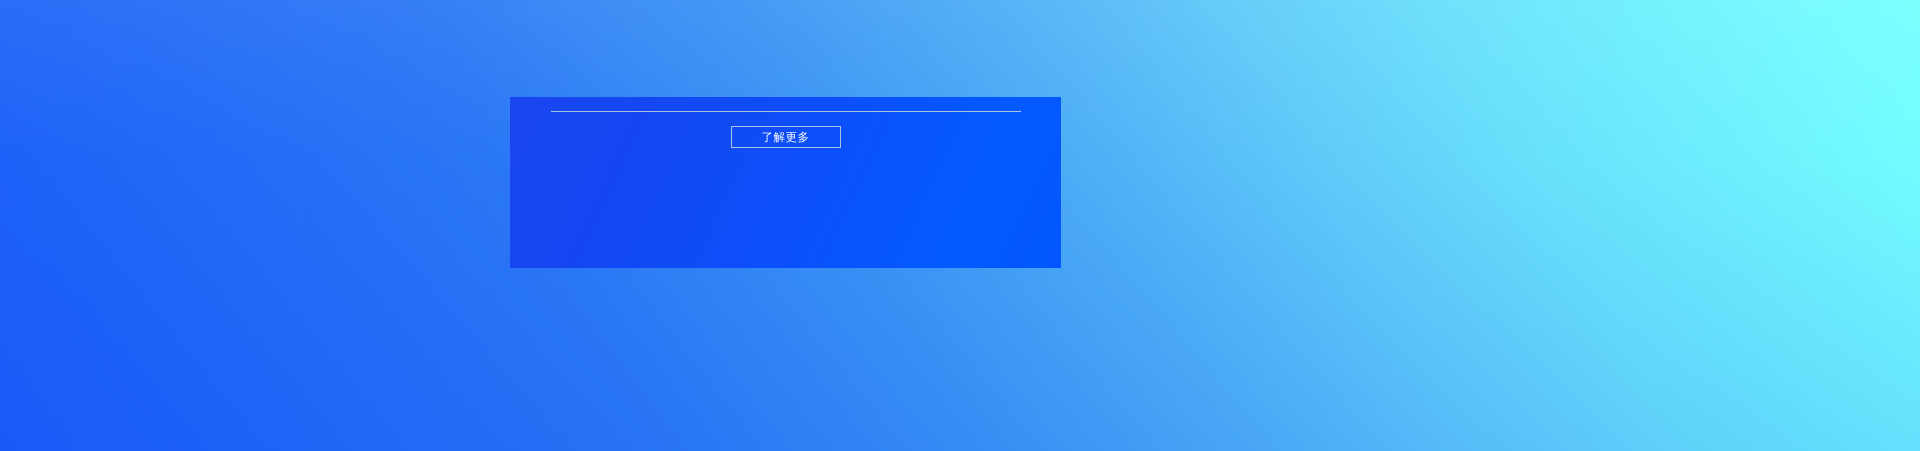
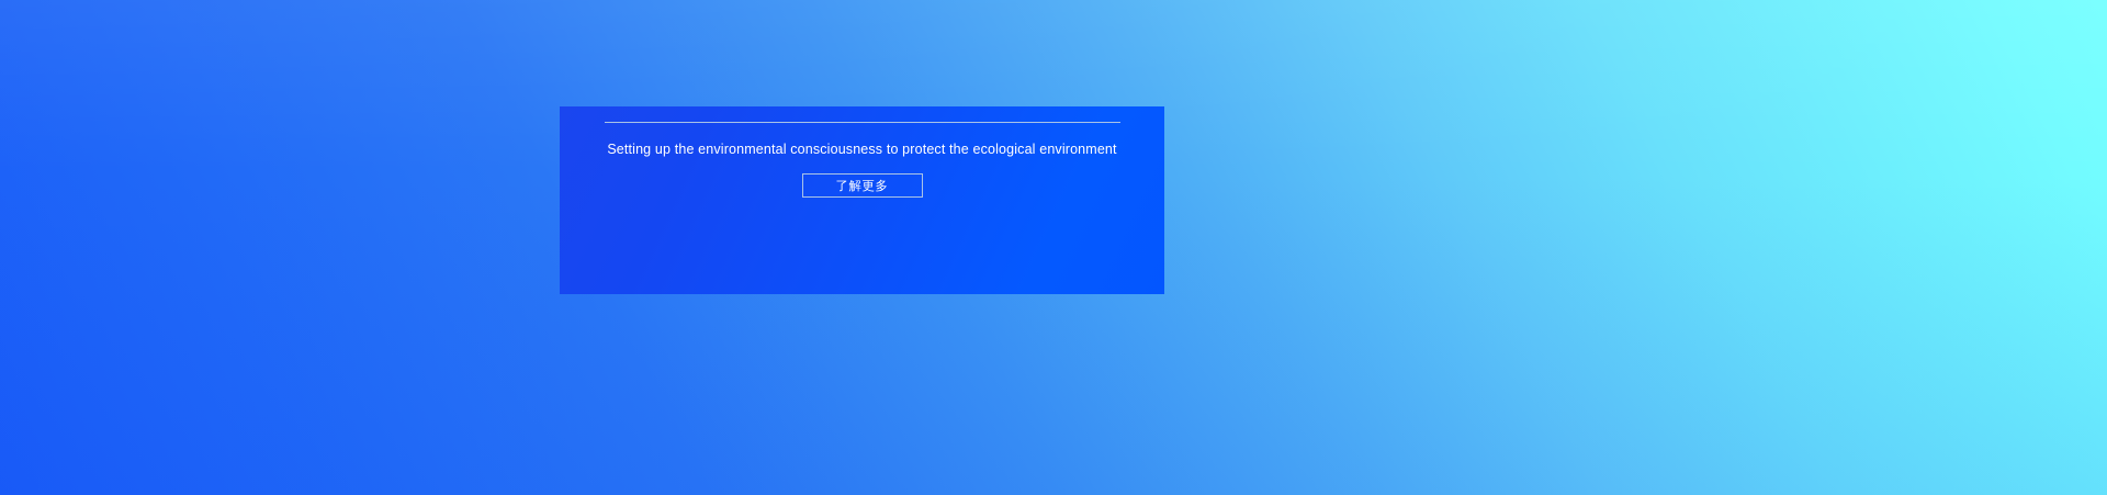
+ Setting up the environmental consciousness to protect the ecological environment
  了解更多
